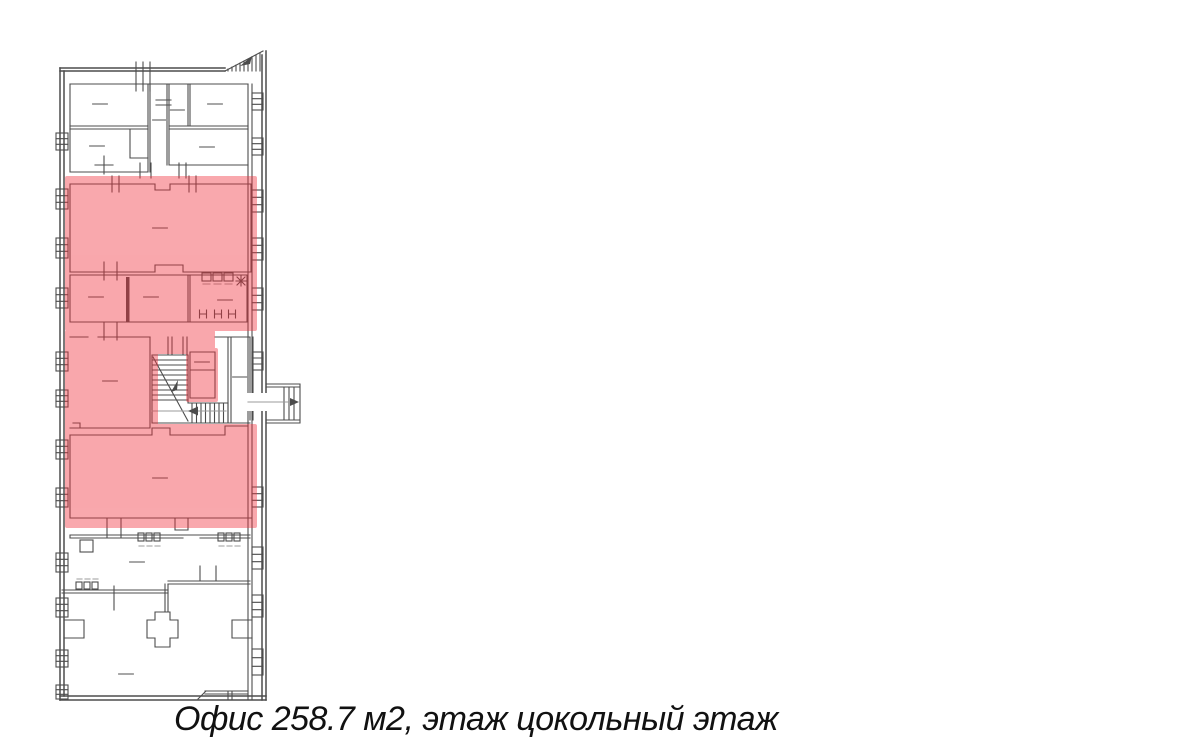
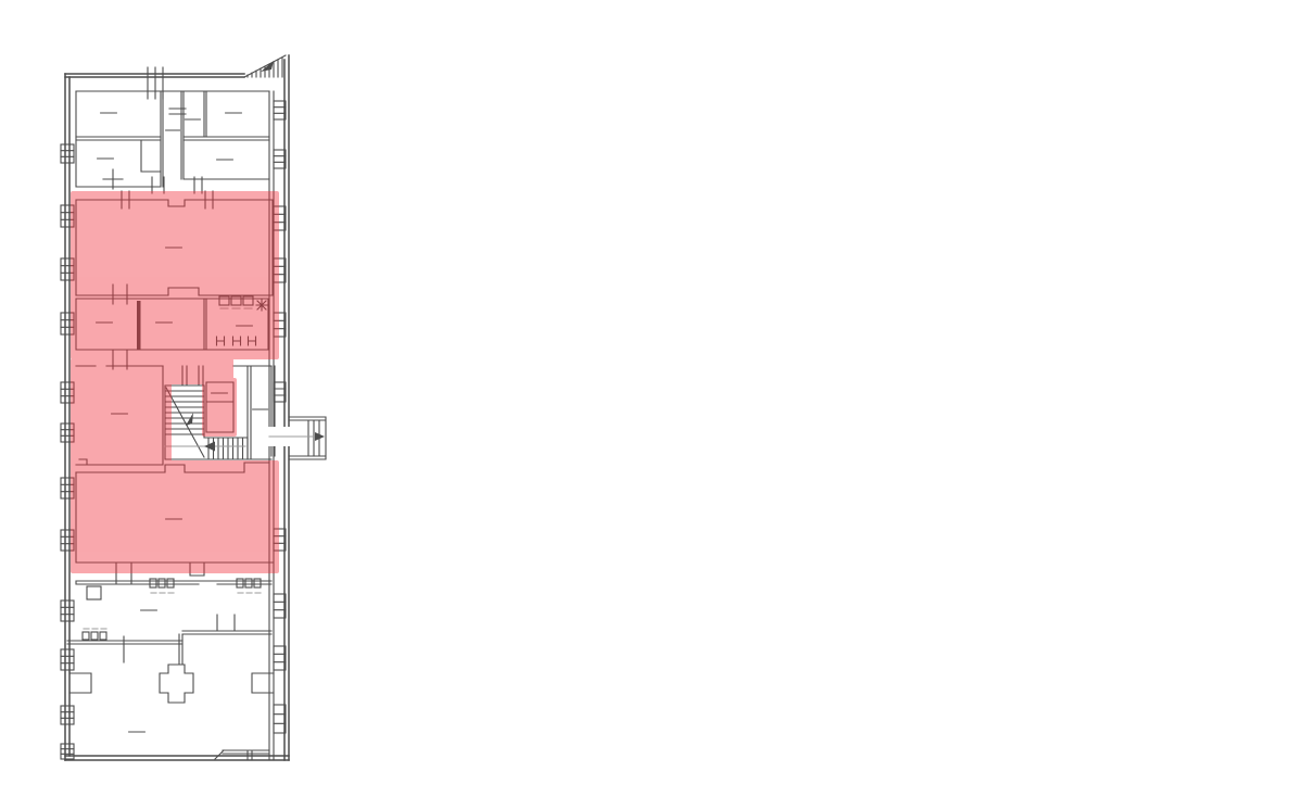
- Офис 258.7 м2, этаж цокольный этаж
